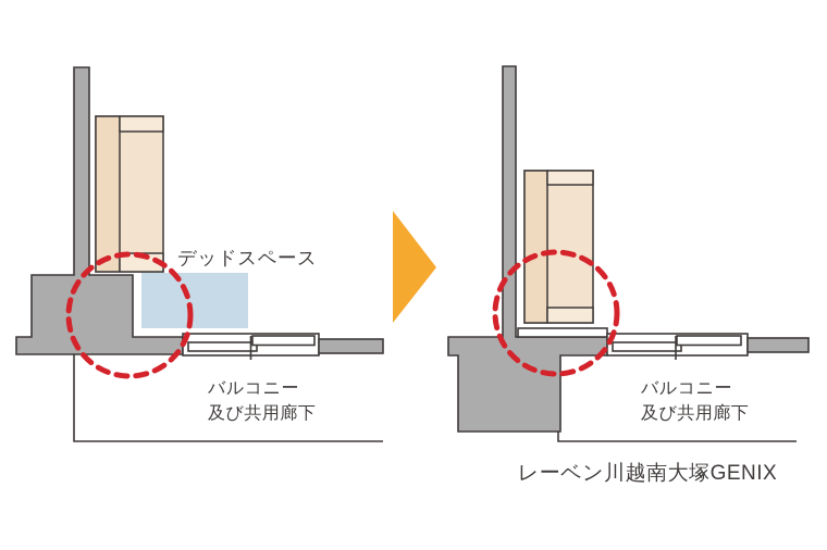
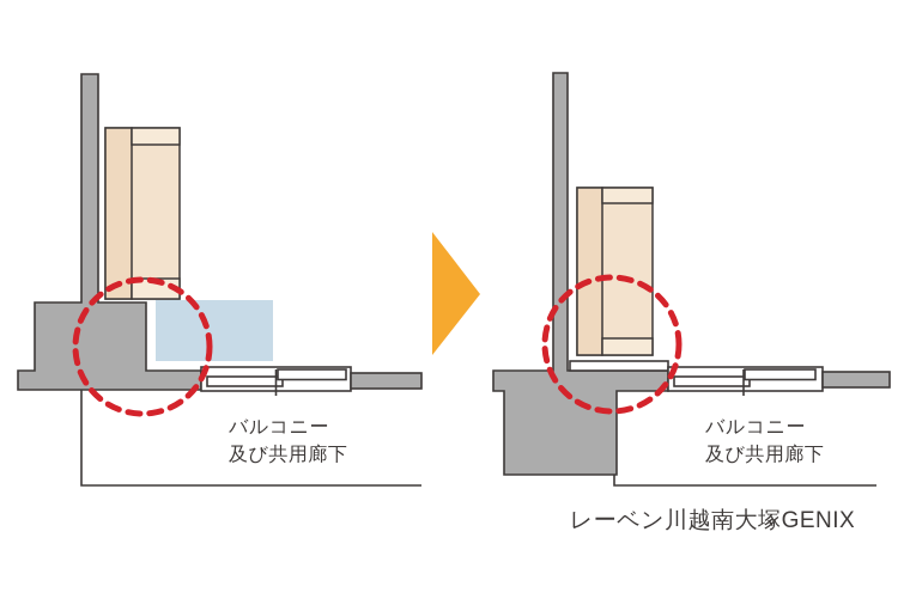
- デッドスペース
  バルコニー
  及び共用廊下
  バルコニー
  及び共用廊下
  レーベン川越南大塚GENIX
